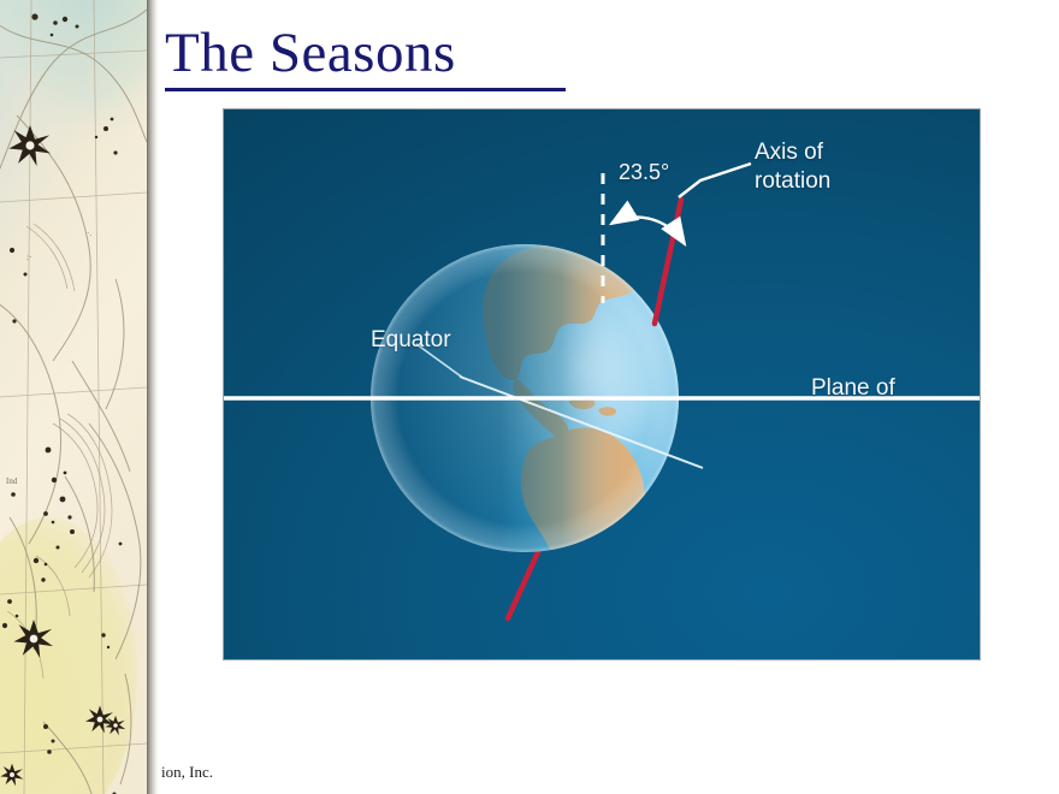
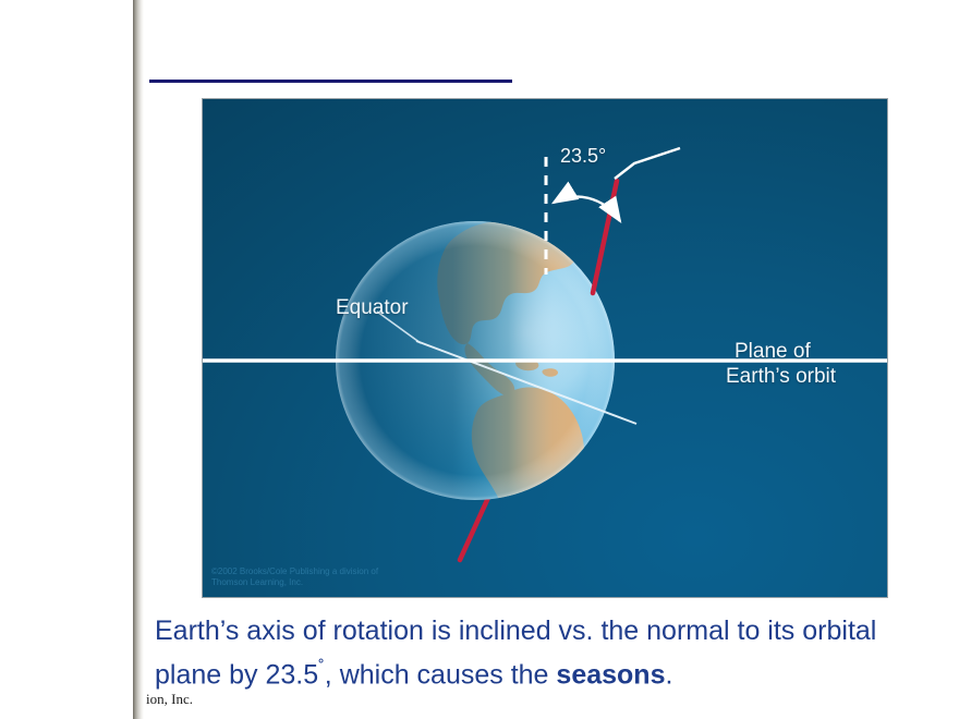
- Ind
- :·
- ·.
- The Seasons
- Axis of
- rotation
  23.5°
  Equator
  Plane of
+ Earth’s orbit
+ ©2002 Brooks/Cole Publishing a division of Thomson Learning, Inc.
+ Earth’s axis of rotation is inclined vs. the normal to its orbital plane by 23.5˚, which causes the seasons.
  ion, Inc.
